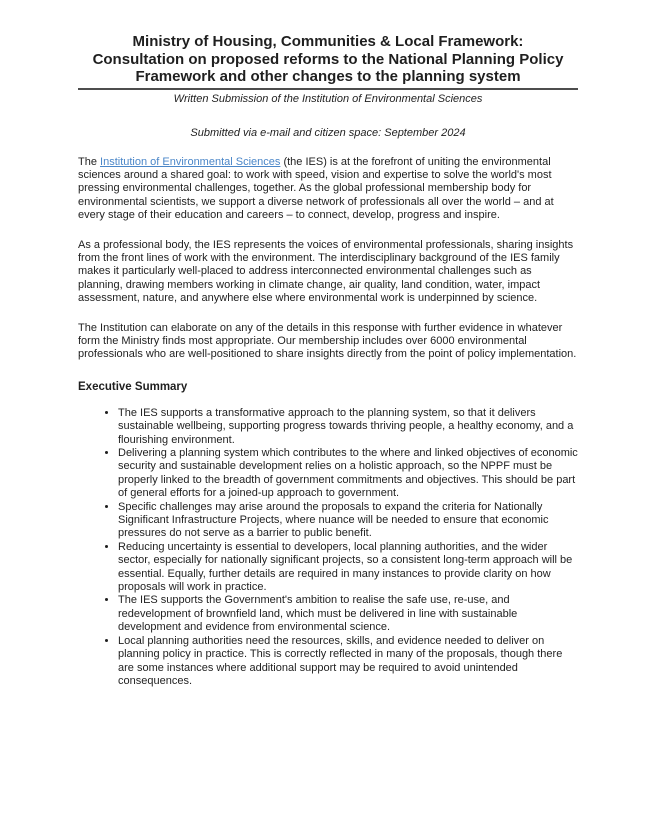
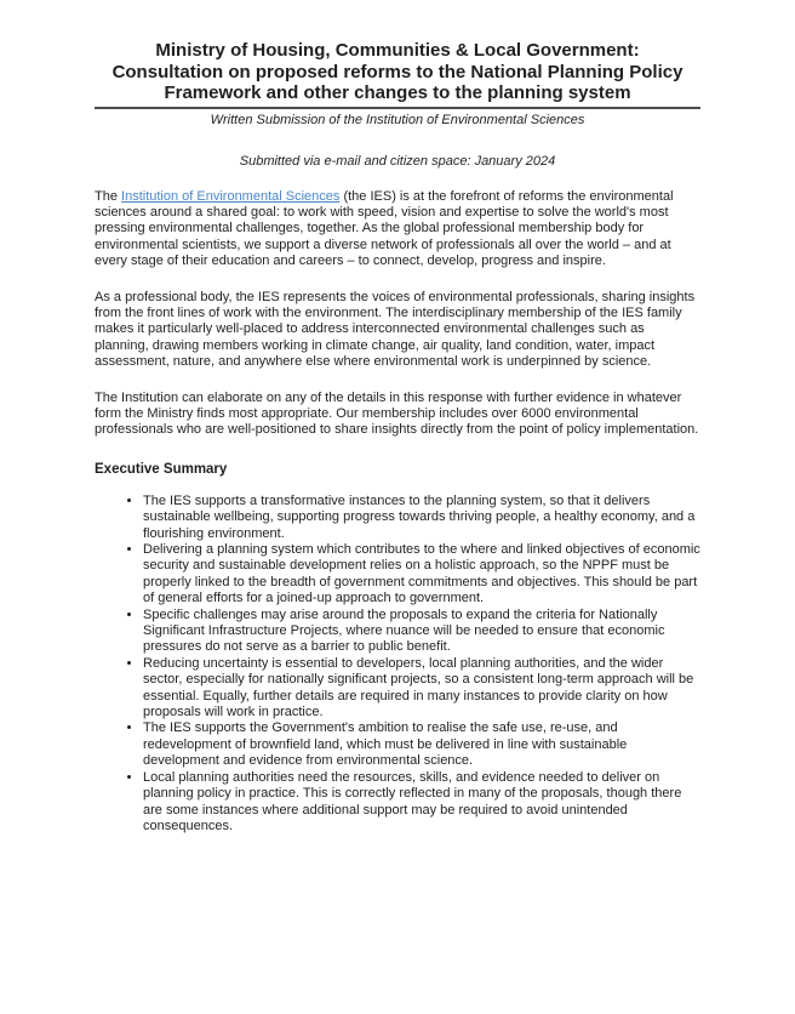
- Ministry of Housing, Communities & Local Framework:
+ Ministry of Housing, Communities & Local Government:
  Consultation on proposed reforms to the National Planning Policy
  Framework and other changes to the planning system
  Written Submission of the Institution of Environmental Sciences
- Submitted via e-mail and citizen space: September 2024
+ Submitted via e-mail and citizen space: January 2024
- The Institution of Environmental Sciences (the IES) is at the forefront of uniting the environmental sciences around a shared goal: to work with speed, vision and expertise to solve the world's most pressing environmental challenges, together. As the global professional membership body for environmental scientists, we support a diverse network of professionals all over the world – and at every stage of their education and careers – to connect, develop, progress and inspire.
+ The Institution of Environmental Sciences (the IES) is at the forefront of reforms the environmental sciences around a shared goal: to work with speed, vision and expertise to solve the world's most pressing environmental challenges, together. As the global professional membership body for environmental scientists, we support a diverse network of professionals all over the world – and at every stage of their education and careers – to connect, develop, progress and inspire.
- As a professional body, the IES represents the voices of environmental professionals, sharing insights from the front lines of work with the environment. The interdisciplinary background of the IES family makes it particularly well-placed to address interconnected environmental challenges such as planning, drawing members working in climate change, air quality, land condition, water, impact assessment, nature, and anywhere else where environmental work is underpinned by science.
+ As a professional body, the IES represents the voices of environmental professionals, sharing insights from the front lines of work with the environment. The interdisciplinary membership of the IES family makes it particularly well-placed to address interconnected environmental challenges such as planning, drawing members working in climate change, air quality, land condition, water, impact assessment, nature, and anywhere else where environmental work is underpinned by science.
  The Institution can elaborate on any of the details in this response with further evidence in whatever form the Ministry finds most appropriate. Our membership includes over 6000 environmental professionals who are well-positioned to share insights directly from the point of policy implementation.
  Executive Summary
- The IES supports a transformative approach to the planning system, so that it delivers sustainable wellbeing, supporting progress towards thriving people, a healthy economy, and a flourishing environment.
+ The IES supports a transformative instances to the planning system, so that it delivers sustainable wellbeing, supporting progress towards thriving people, a healthy economy, and a flourishing environment.
  Delivering a planning system which contributes to the where and linked objectives of economic security and sustainable development relies on a holistic approach, so the NPPF must be properly linked to the breadth of government commitments and objectives. This should be part of general efforts for a joined-up approach to government.
  Specific challenges may arise around the proposals to expand the criteria for Nationally Significant Infrastructure Projects, where nuance will be needed to ensure that economic pressures do not serve as a barrier to public benefit.
  Reducing uncertainty is essential to developers, local planning authorities, and the wider sector, especially for nationally significant projects, so a consistent long-term approach will be essential. Equally, further details are required in many instances to provide clarity on how proposals will work in practice.
  The IES supports the Government's ambition to realise the safe use, re-use, and redevelopment of brownfield land, which must be delivered in line with sustainable development and evidence from environmental science.
  Local planning authorities need the resources, skills, and evidence needed to deliver on planning policy in practice. This is correctly reflected in many of the proposals, though there are some instances where additional support may be required to avoid unintended consequences.
